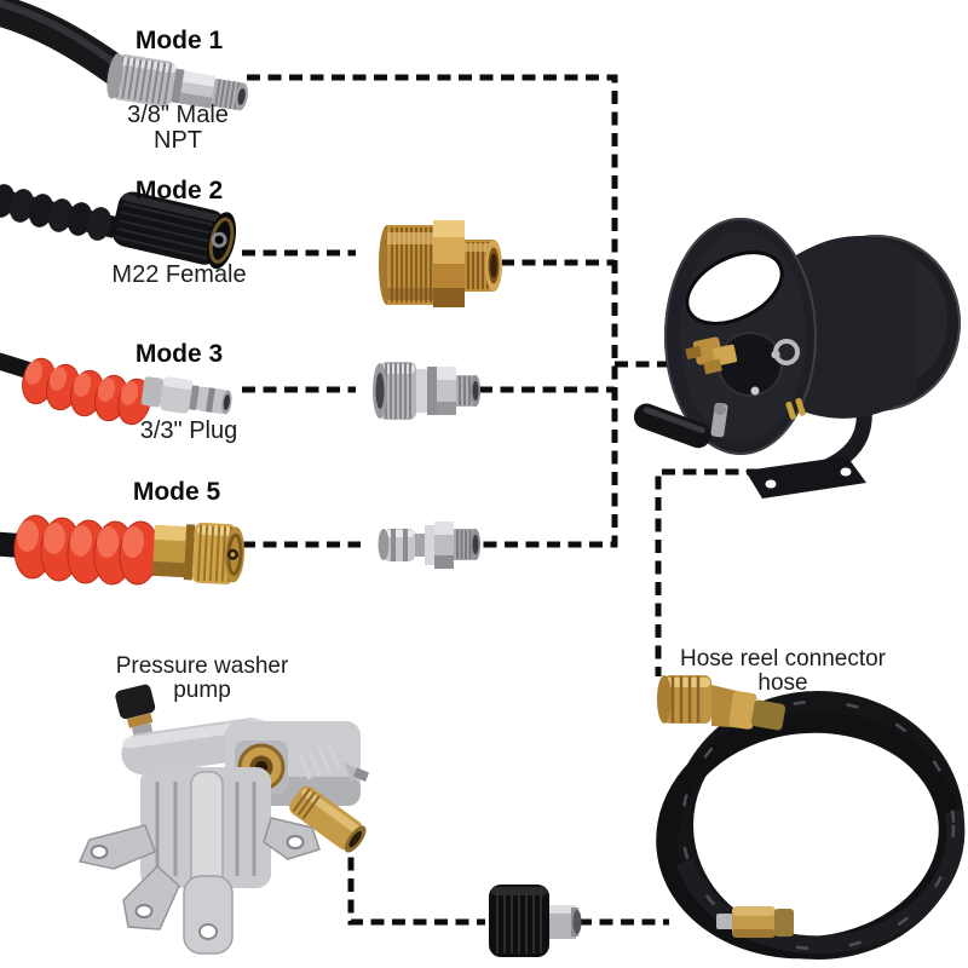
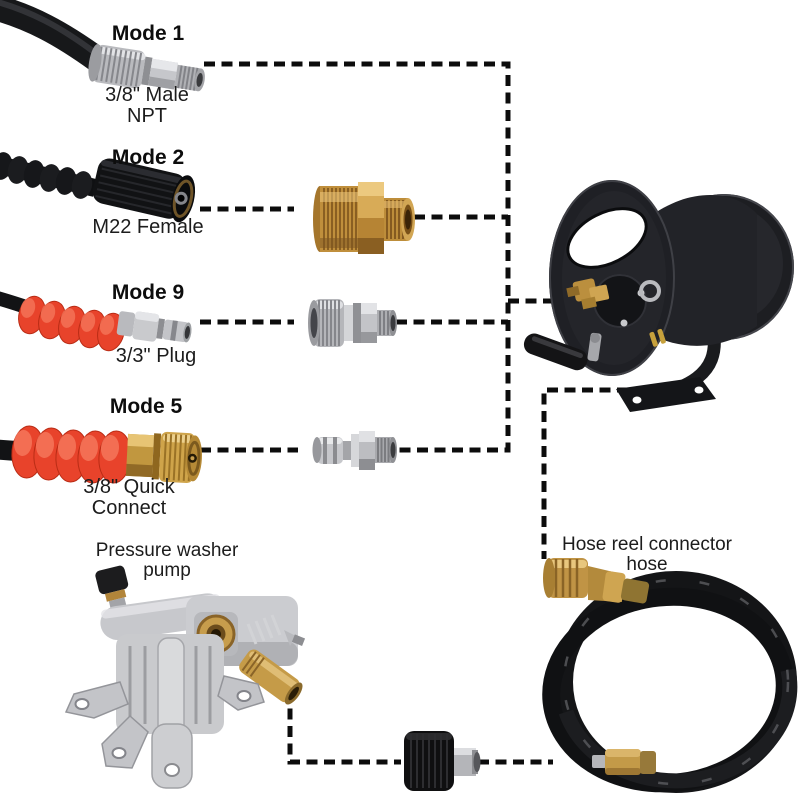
  Mode 1
  3/8" Male NPT
  Mode 2
  M22 Female
- Mode 3
+ Mode 9
  3/3" Plug
  Mode 5
+ 3/8" Quick Connect
  Pressure washer pump
  Hose reel connector hose
